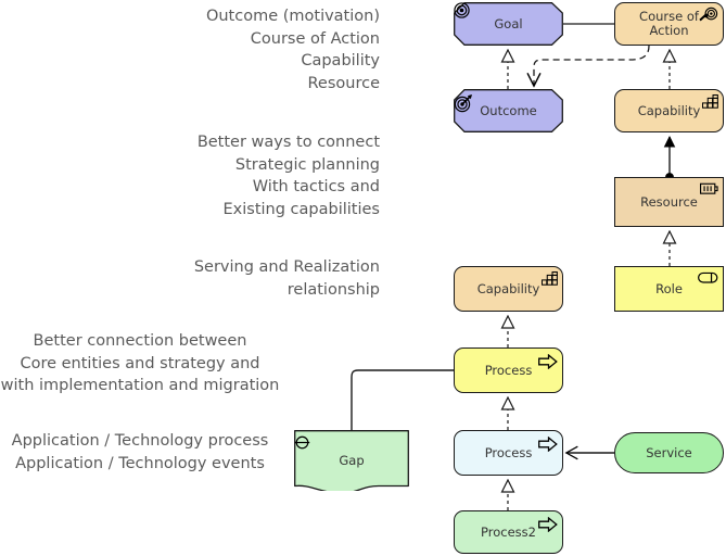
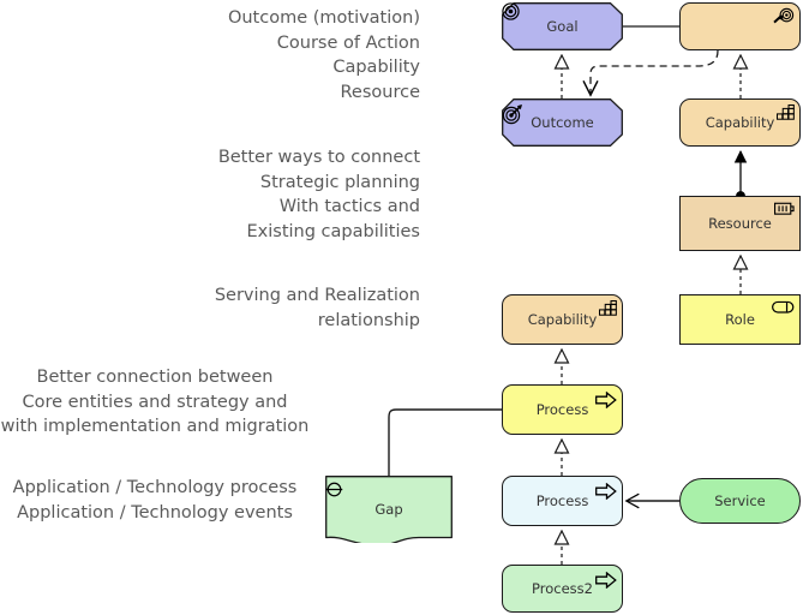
  Outcome (motivation)
  Course of Action
  Capability
  Resource
  Better ways to connect
  Strategic planning
  With tactics and
  Existing capabilities
  Serving and Realization
  relationship
  Better connection between
  Core entities and strategy and
  with implementation and migration
  Application / Technology process
  Application / Technology events
  Goal
- Course of
- Action
  Outcome
  Capability
  Resource
  Role
  Capability
  Process
  Gap
  Process
  Service
  Process2
